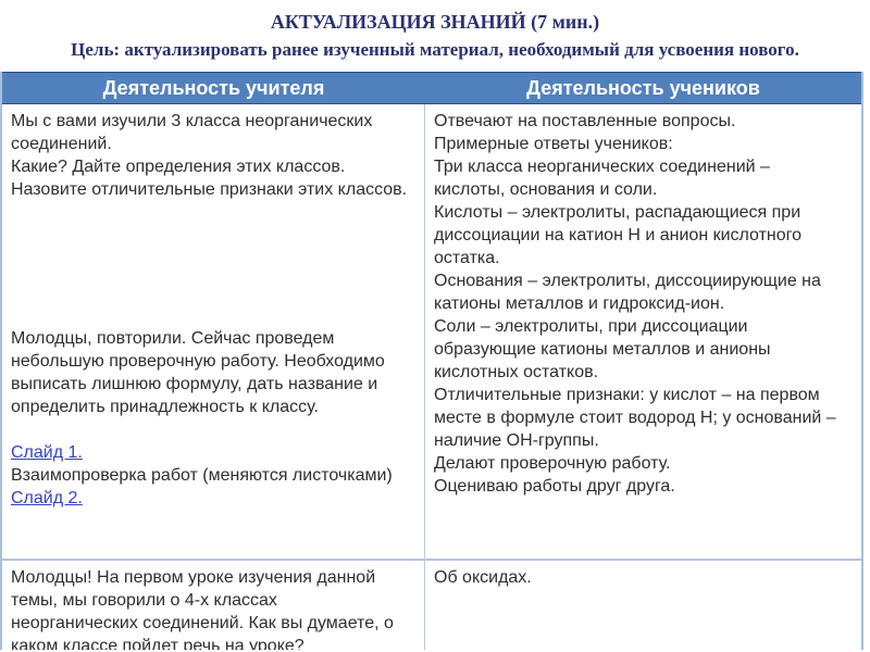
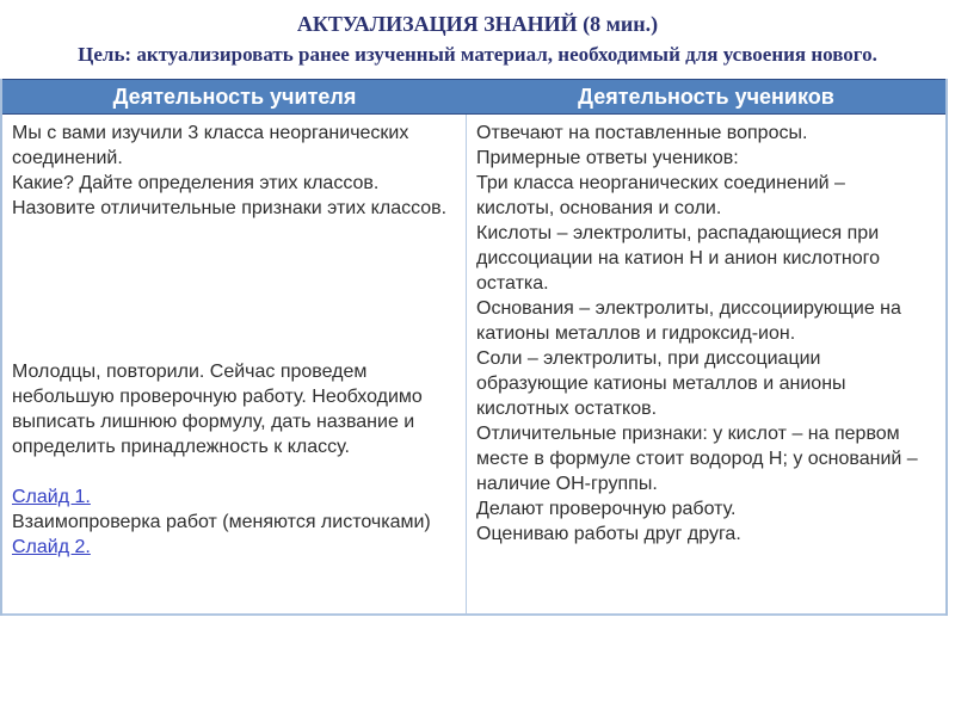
- АКТУАЛИЗАЦИЯ ЗНАНИЙ (7 мин.)
+ АКТУАЛИЗАЦИЯ ЗНАНИЙ (8 мин.)
  Цель: актуализировать ранее изученный материал, необходимый для усвоения нового.
  Деятельность учителя
  Деятельность учеников
  Мы с вами изучили 3 класса неорганических соединений.
  Какие? Дайте определения этих классов.
  Назовите отличительные признаки этих классов.
  Молодцы, повторили. Сейчас проведем небольшую проверочную работу. Необходимо выписать лишнюю формулу, дать название и определить принадлежность к классу.
  Слайд 1.
  Взаимопроверка работ (меняются листочками)
  Слайд 2.
  Отвечают на поставленные вопросы.
  Примерные ответы учеников:
  Три класса неорганических соединений – кислоты, основания и соли.
  Кислоты – электролиты, распадающиеся при диссоциации на катион Н и анион кислотного остатка.
  Основания – электролиты, диссоциирующие на катионы металлов и гидроксид-ион.
  Соли – электролиты, при диссоциации образующие катионы металлов и анионы кислотных остатков.
  Отличительные признаки: у кислот – на первом месте в формуле стоит водород Н; у оснований – наличие ОН-группы.
  Делают проверочную работу.
  Оцениваю работы друг друга.
- Молодцы! На первом уроке изучения данной темы, мы говорили о 4-х классах неорганических соединений. Как вы думаете, о каком классе пойдет речь на уроке?
- Об оксидах.
